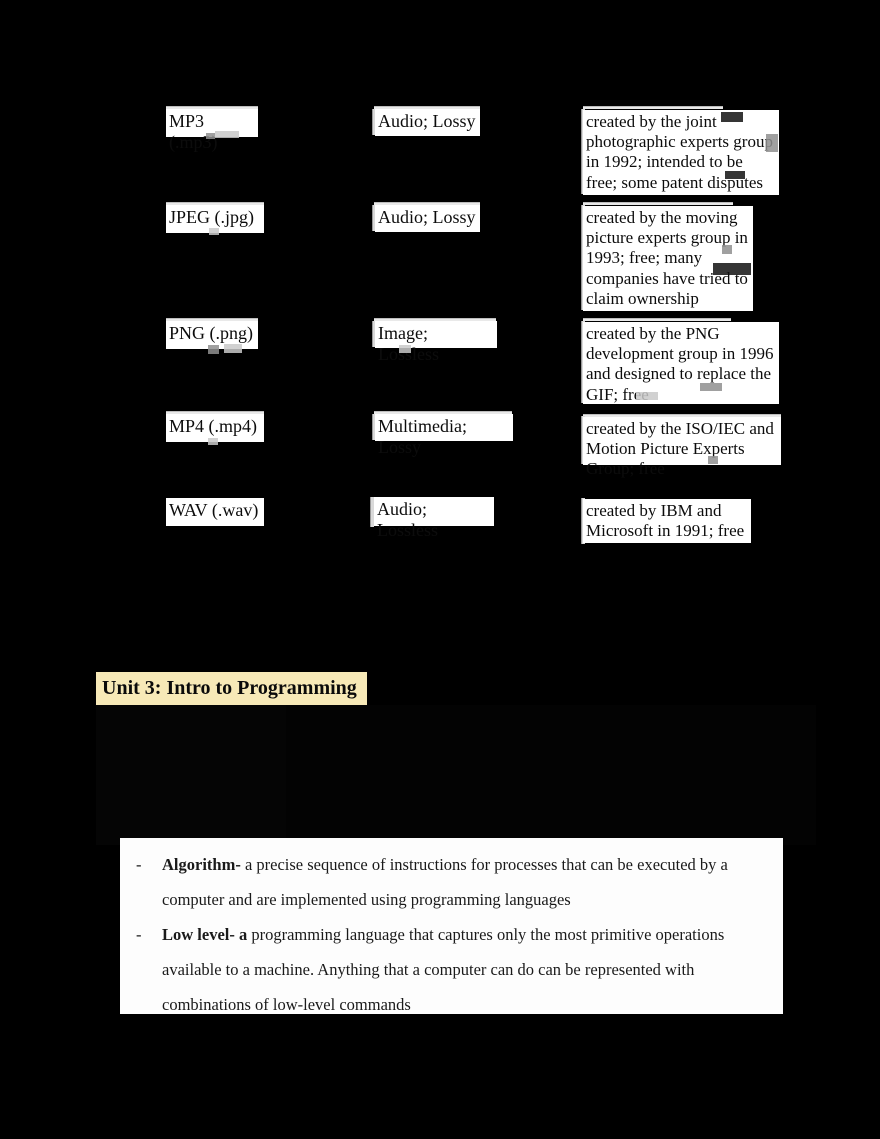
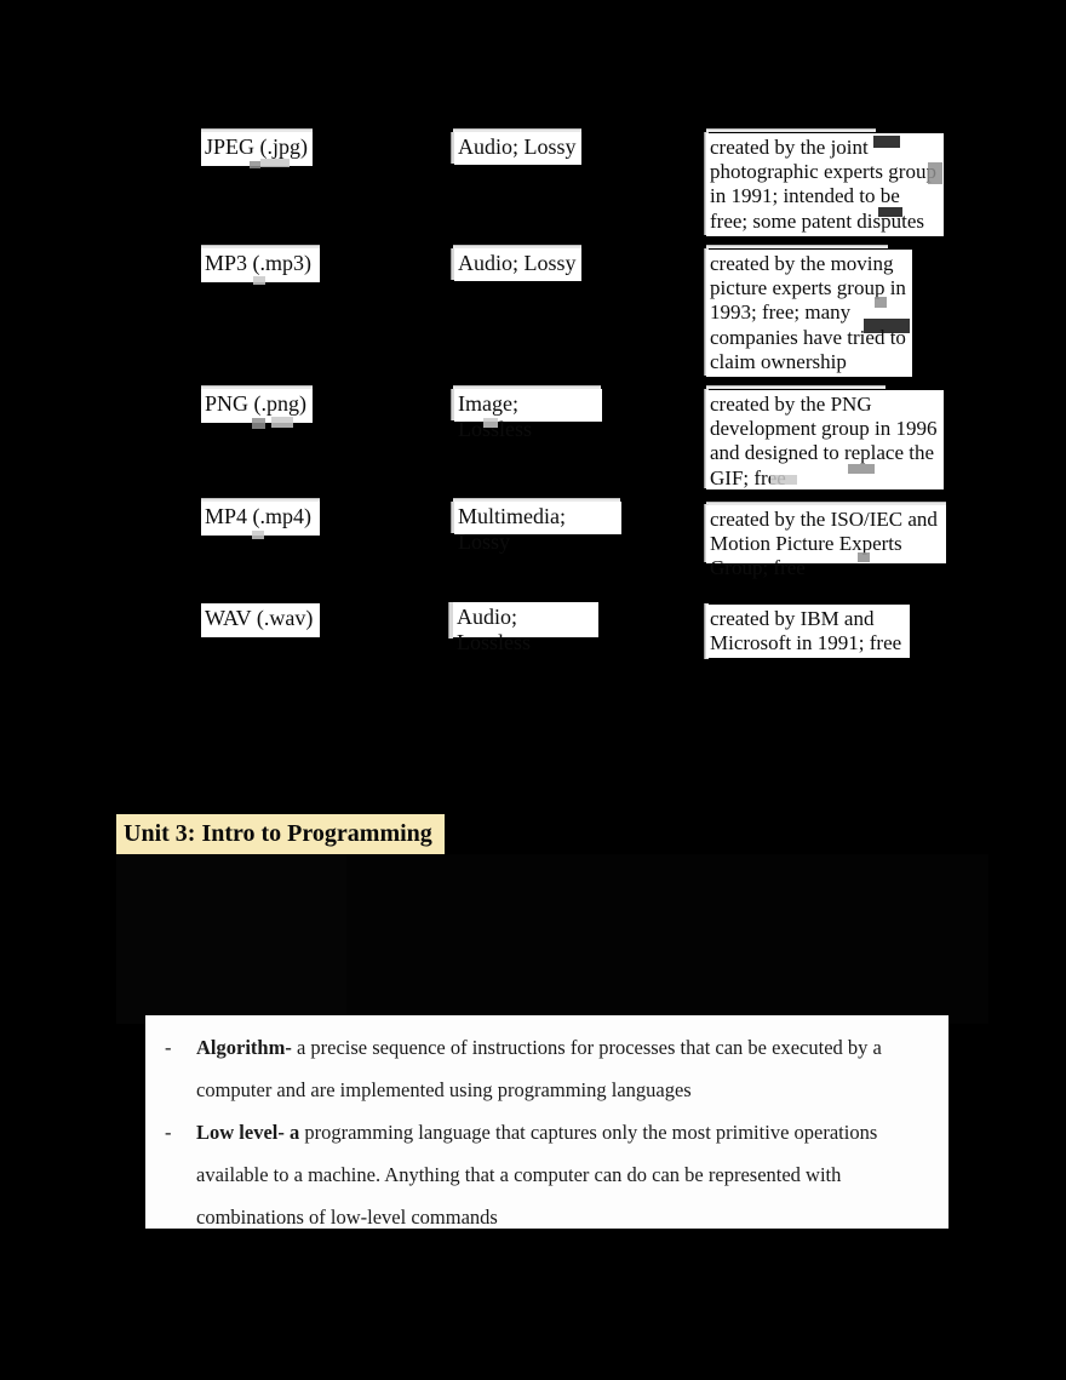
- MP3 (.mp3)
+ JPEG (.jpg)
  Audio; Lossy
- created by the joint photographic experts group in 1992; intended to be free; some patent disputes
+ created by the joint photographic experts group in 1991; intended to be free; some patent disputes
- JPEG (.jpg)
+ MP3 (.mp3)
  Audio; Lossy
  created by the moving picture experts group in 1993; free; many companies have tried to claim ownership
  PNG (.png)
  Image; Lossless
  created by the PNG development group in 1996 and designed to replace the GIF; free
  MP4 (.mp4)
  Multimedia; Lossy
  created by the ISO/IEC and Motion Picture Experts Group; free
  WAV (.wav)
  Audio; Lossless
  created by IBM and Microsoft in 1991; free
  Unit 3: Intro to Programming
  -
  Algorithm- a precise sequence of instructions for processes that can be executed by a computer and are implemented using programming languages
  -
  Low level- a programming language that captures only the most primitive operations available to a machine. Anything that a computer can do can be represented with combinations of low-level commands
